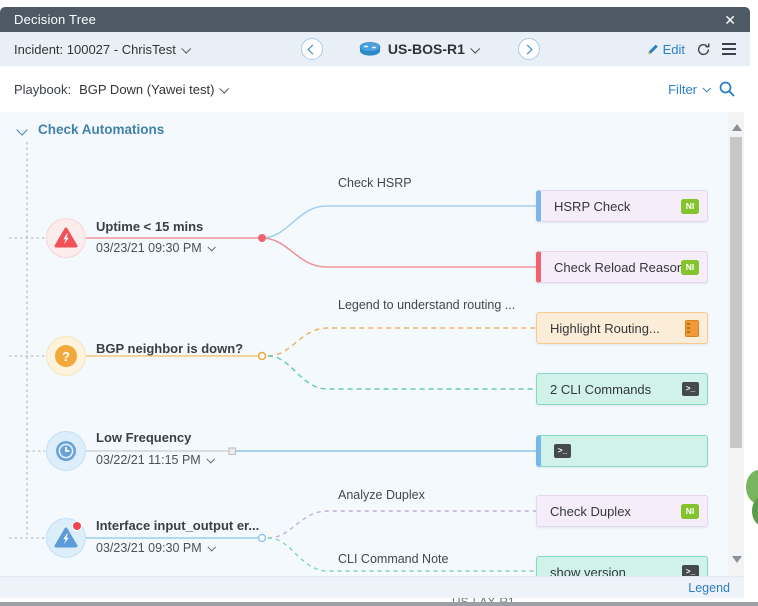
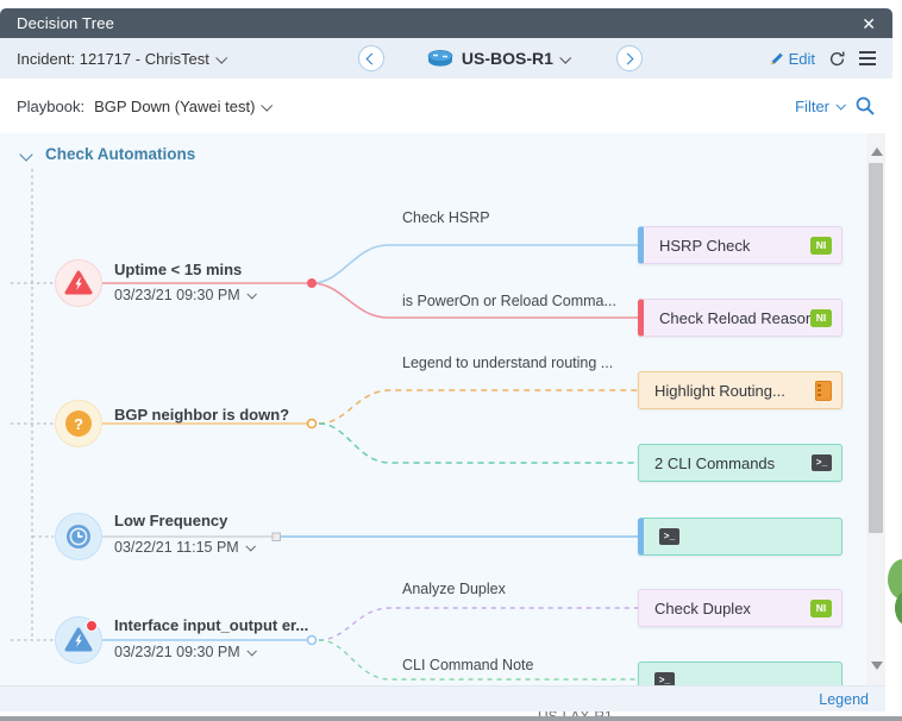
  Decision Tree
  ✕
- Incident: 100027 - ChrisTest
+ Incident: 121717 - ChrisTest
  US-BOS-R1
  Edit
  Playbook:
  BGP Down (Yawei test)
  Filter
  Check Automations
  ?
  Uptime < 15 mins
  03/23/21 09:30 PM
  BGP neighbor is down?
  Low Frequency
  03/22/21 11:15 PM
  Interface input_output er...
  03/23/21 09:30 PM
  Check HSRP
+ is PowerOn or Reload Comma...
  Legend to understand routing ...
  Analyze Duplex
  CLI Command Note
  HSRP Check
  NI
  Check Reload Reaso
  NI
  Highlight Routing...
  2 CLI Commands
  >_
  >_
  Check Duplex
  NI
- show version
  >_
  Legend
